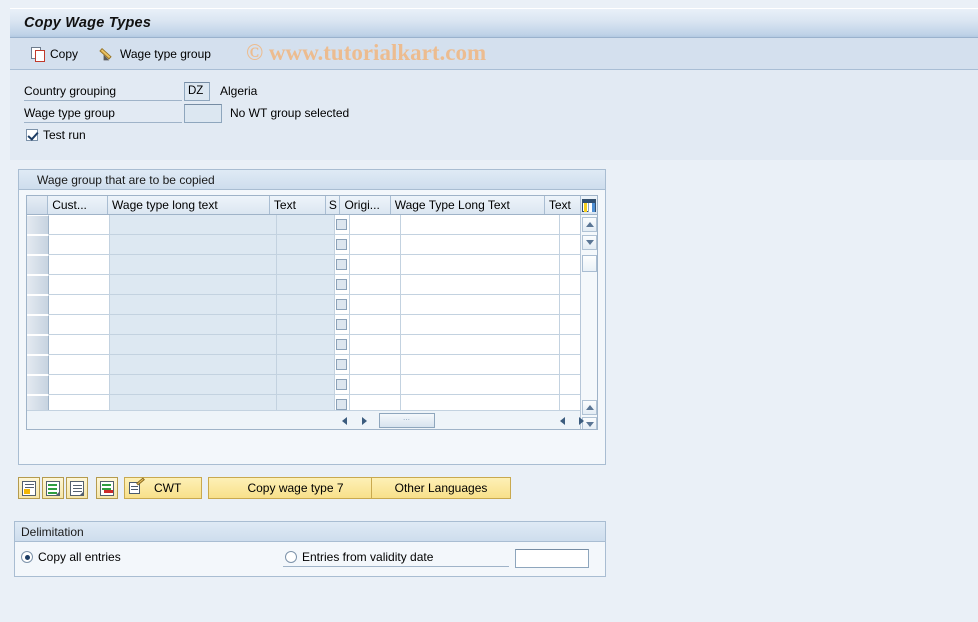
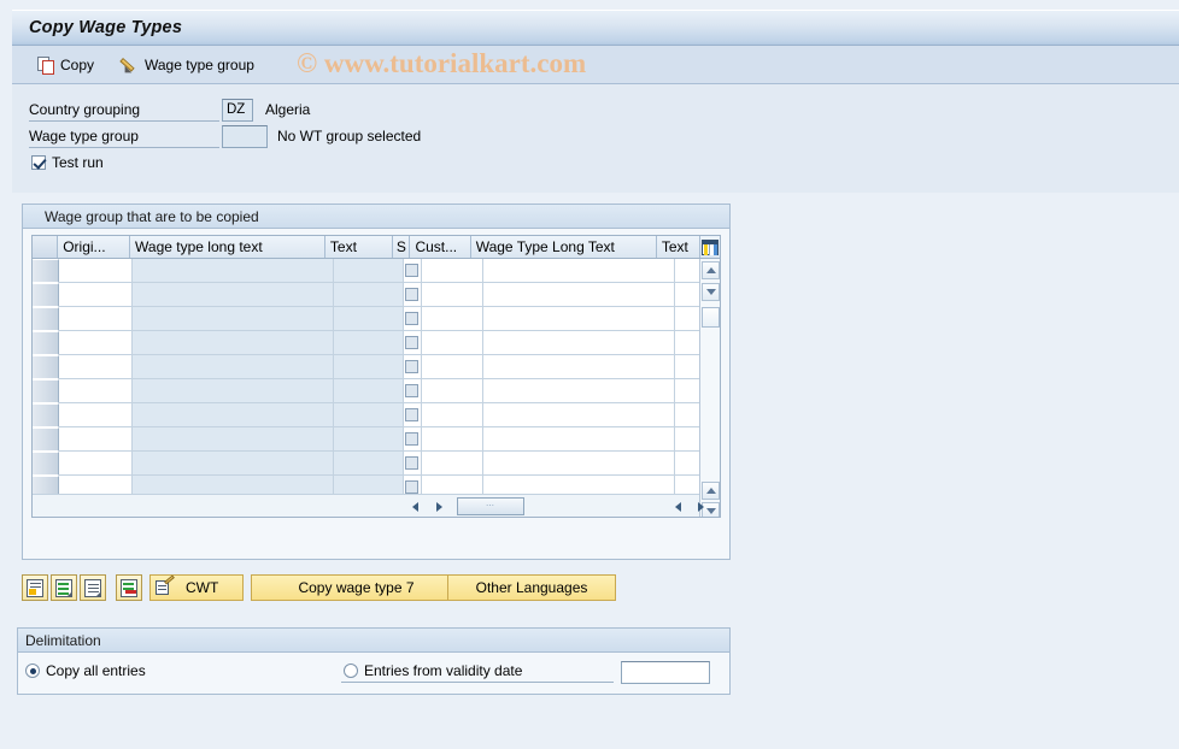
  Copy Wage Types
  Copy
  Wage type group
  © www.tutorialkart.com
  Country grouping
  DZ
  Algeria
  Wage type group
  No WT group selected
  Test run
  Wage group that are to be copied
- Cust...
+ Origi...
  Wage type long text
  Text
  S
- Origi...
+ Cust...
  Wage Type Long Text
  Text
  CWT
  Copy wage type 7
  Other Languages
  Delimitation
  Copy all entries
  Entries from validity date
